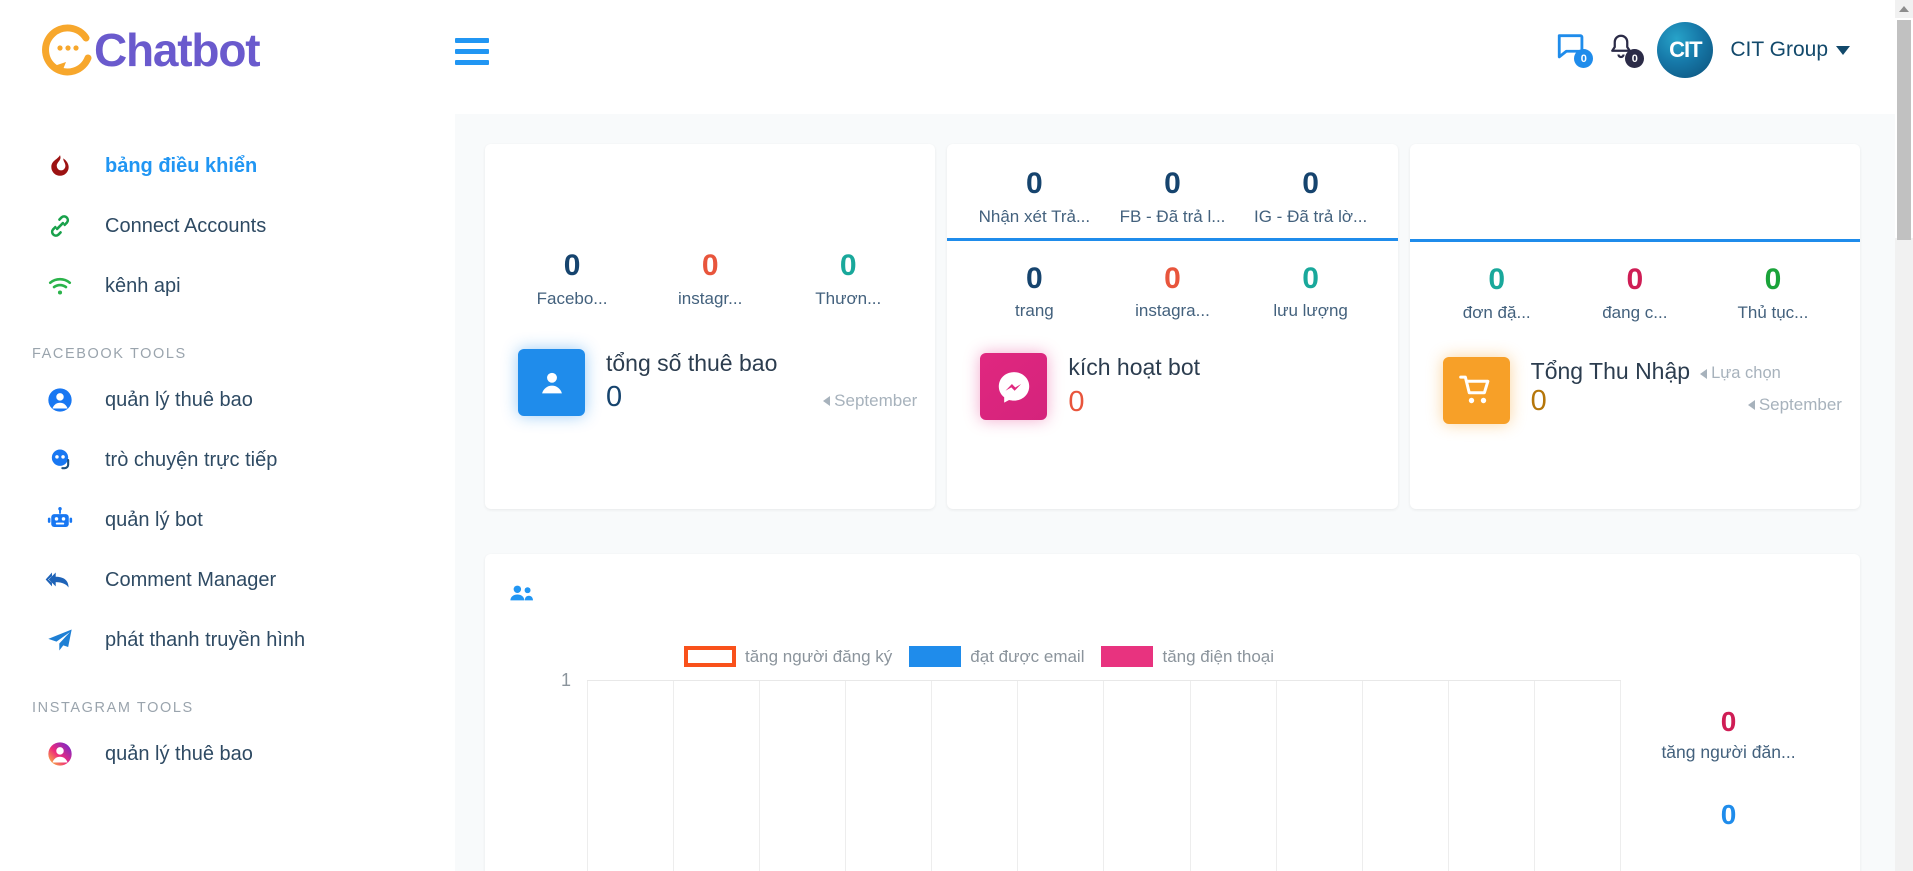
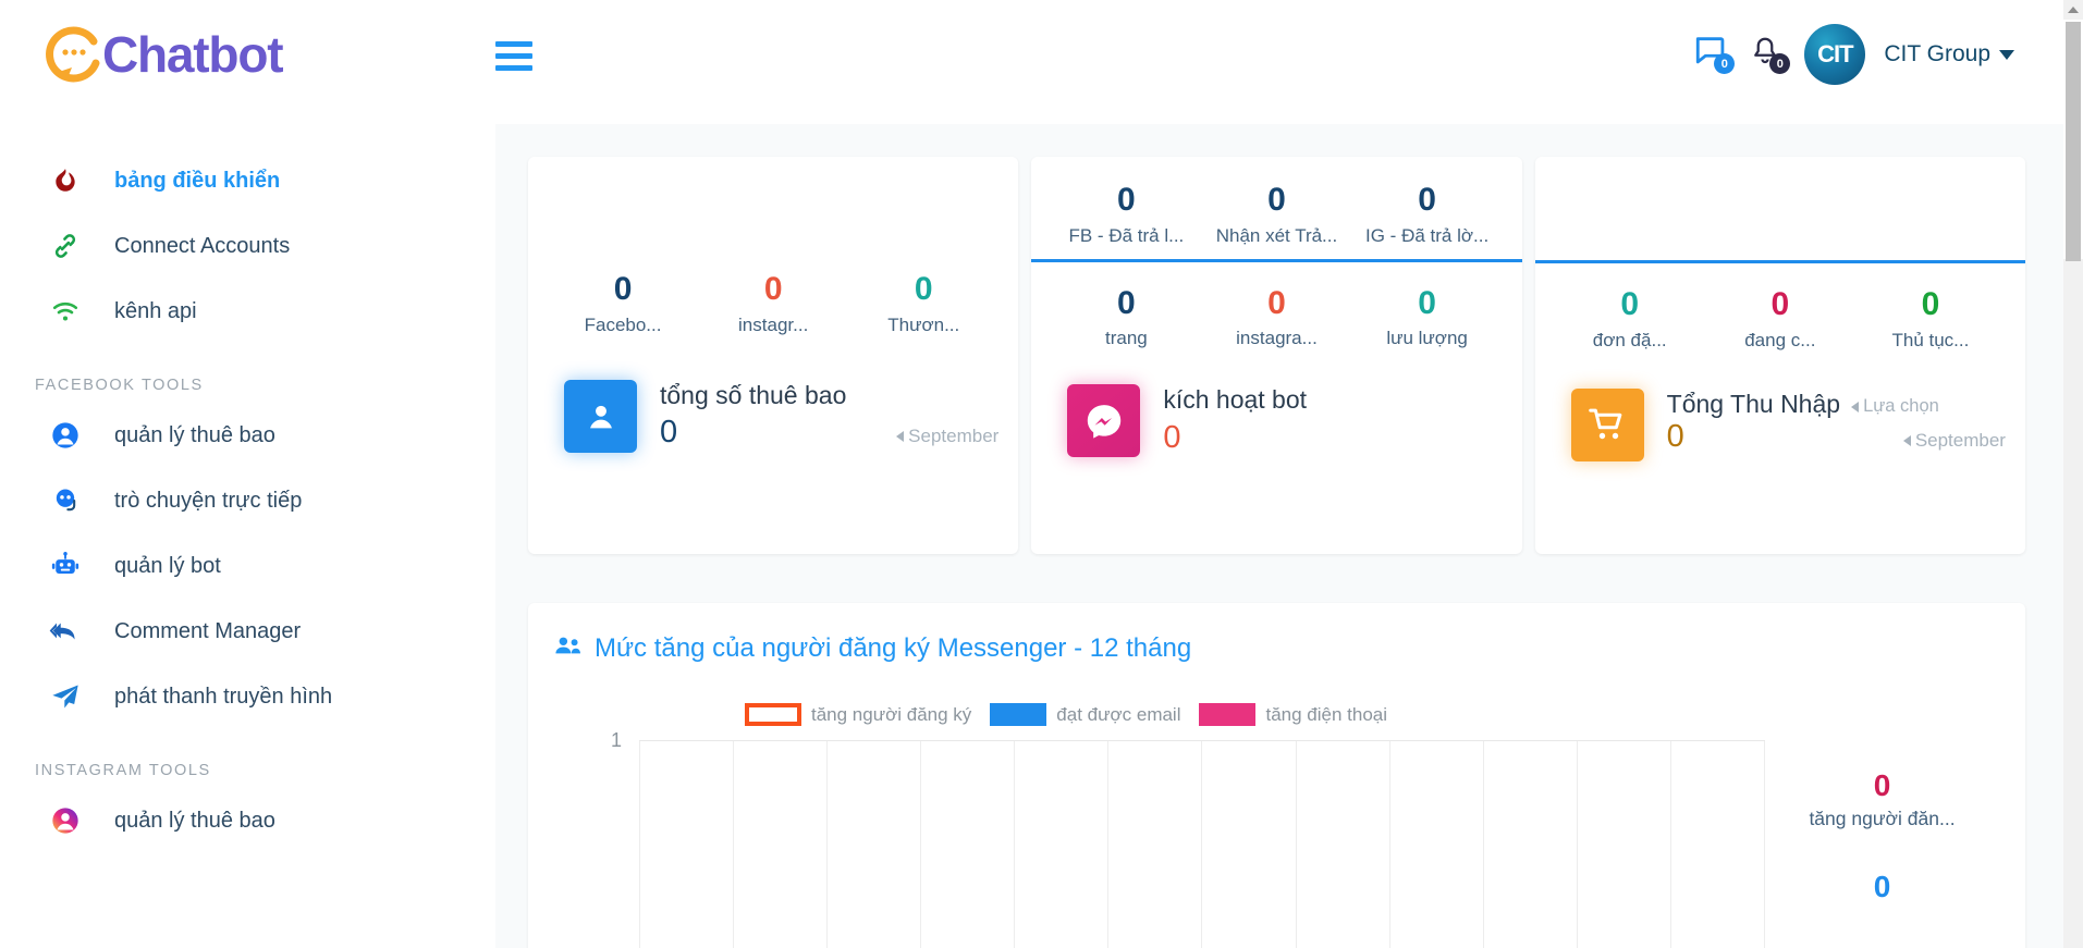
  Chatbot
  0
  0
  CIT
  CIT Group
  bảng điều khiển
  Connect Accounts
  kênh api
  FACEBOOK TOOLS
  quản lý thuê bao
  trò chuyện trực tiếp
  quản lý bot
  Comment Manager
  phát thanh truyền hình
  INSTAGRAM TOOLS
  quản lý thuê bao
  0
  Facebo...
  0
  instagr...
  0
  Thươn...
  tổng số thuê bao
  0
  September
  0
- Nhận xét Trả...
+ FB - Đã trả l...
  0
- FB - Đã trả l...
+ Nhận xét Trả...
  0
  IG - Đã trả lờ...
  0
  trang
  0
  instagra...
  0
  lưu lượng
  kích hoạt bot
  0
  0
  đơn đặ...
  0
  đang c...
  0
  Thủ tục...
  Tổng Thu Nhập
  Lựa chọn
  0
  September
+ Mức tăng của người đăng ký Messenger - 12 tháng
  tăng người đăng ký
  đạt được email
  tăng điện thoại
  1
  0
  tăng người đăn...
  0
